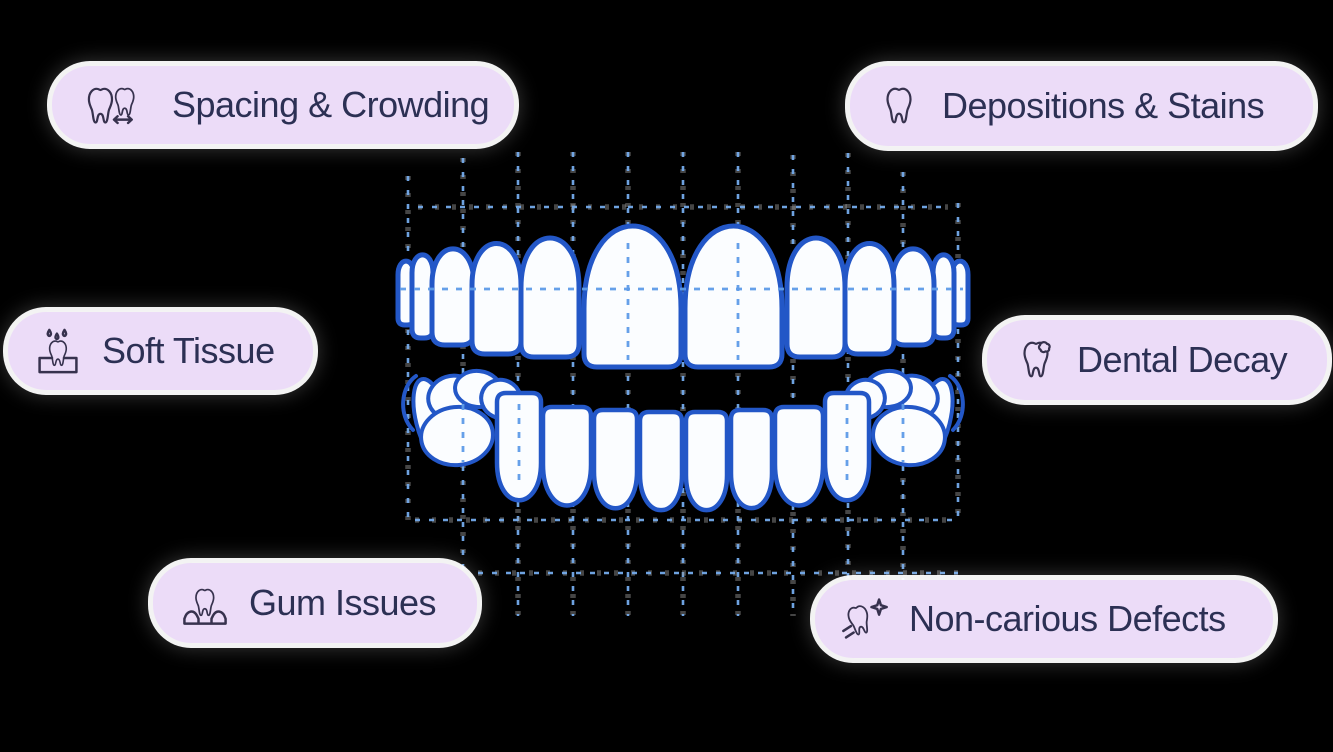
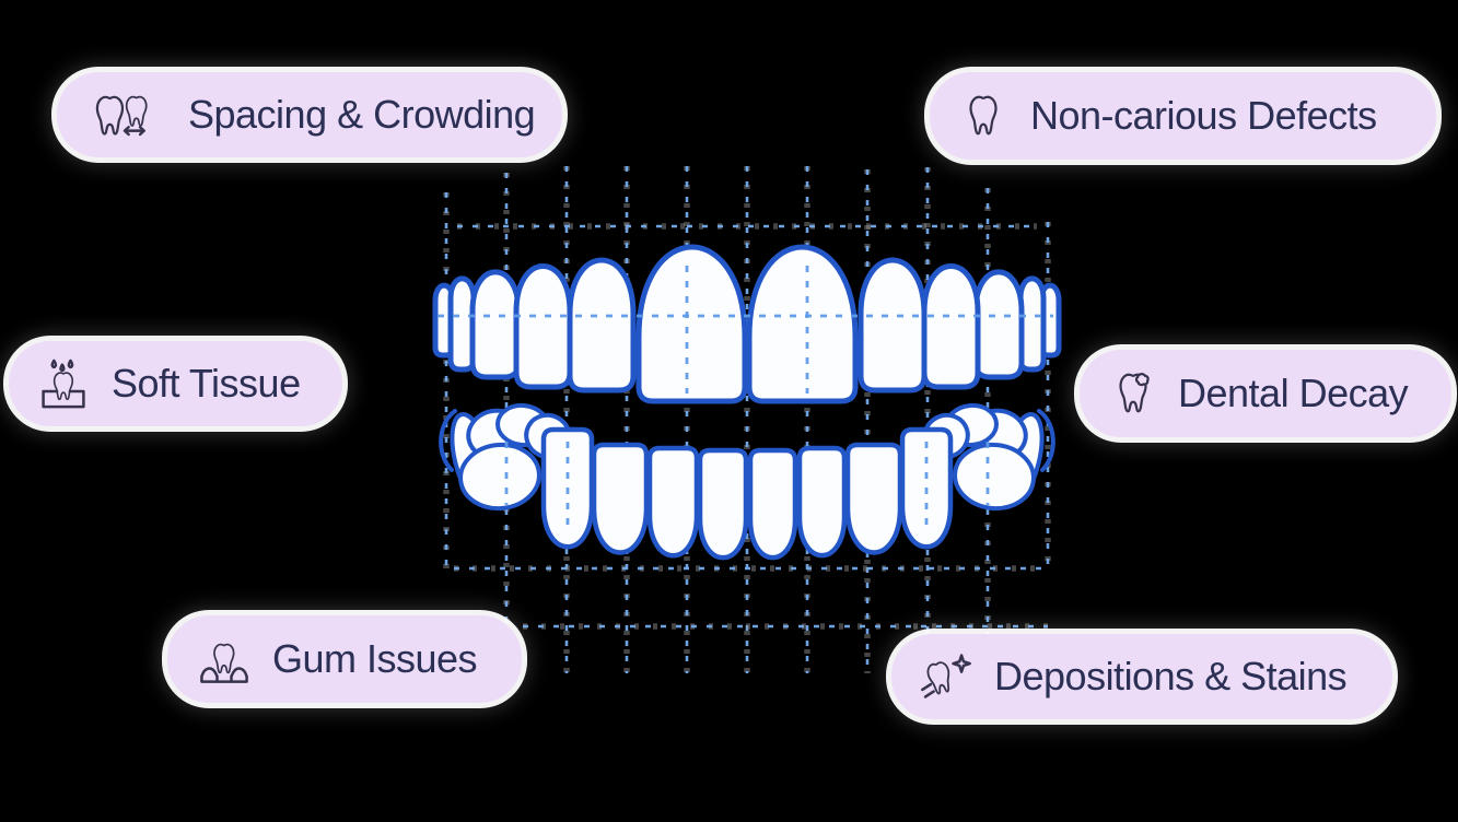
  Spacing & Crowding
- Depositions & Stains
+ Non-carious Defects
  Soft Tissue
  Dental Decay
  Gum Issues
- Non-carious Defects
+ Depositions & Stains
